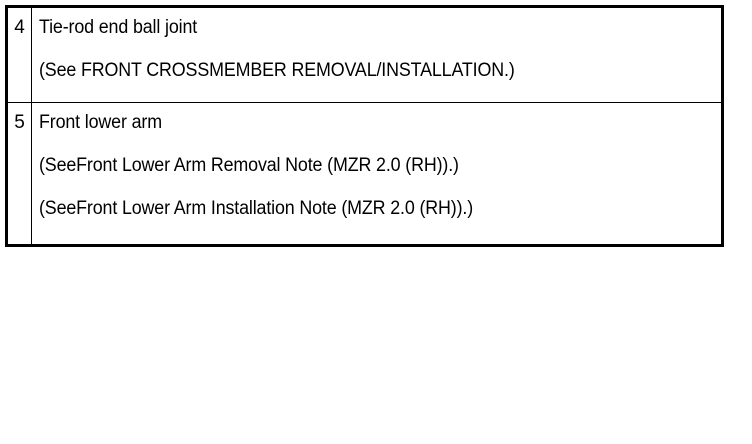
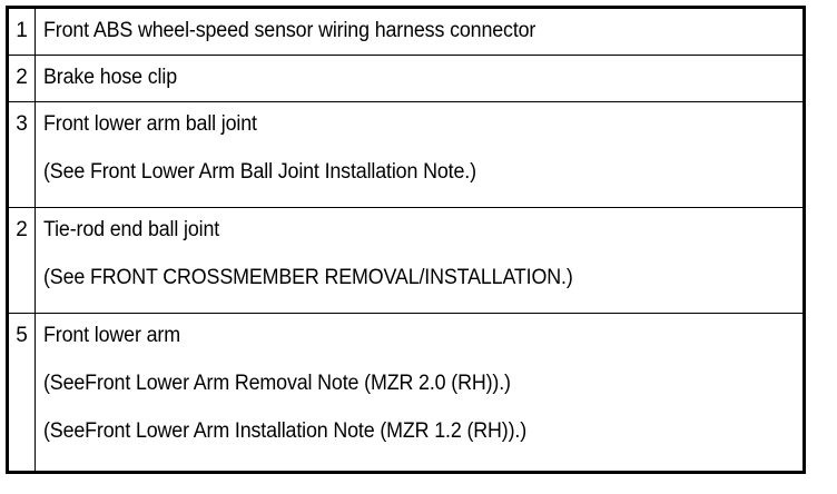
+ 1	Front ABS wheel-speed sensor wiring harness connector
+ 2	Brake hose clip
+ 3	Front lower arm ball joint (See Front Lower Arm Ball Joint Installation Note.)
- 4	Tie-rod end ball joint (See FRONT CROSSMEMBER REMOVAL/INSTALLATION.)
+ 2	Tie-rod end ball joint (See FRONT CROSSMEMBER REMOVAL/INSTALLATION.)
- 5	Front lower arm (SeeFront Lower Arm Removal Note (MZR 2.0 (RH)).) (SeeFront Lower Arm Installation Note (MZR 2.0 (RH)).)
+ 5	Front lower arm (SeeFront Lower Arm Removal Note (MZR 2.0 (RH)).) (SeeFront Lower Arm Installation Note (MZR 1.2 (RH)).)
